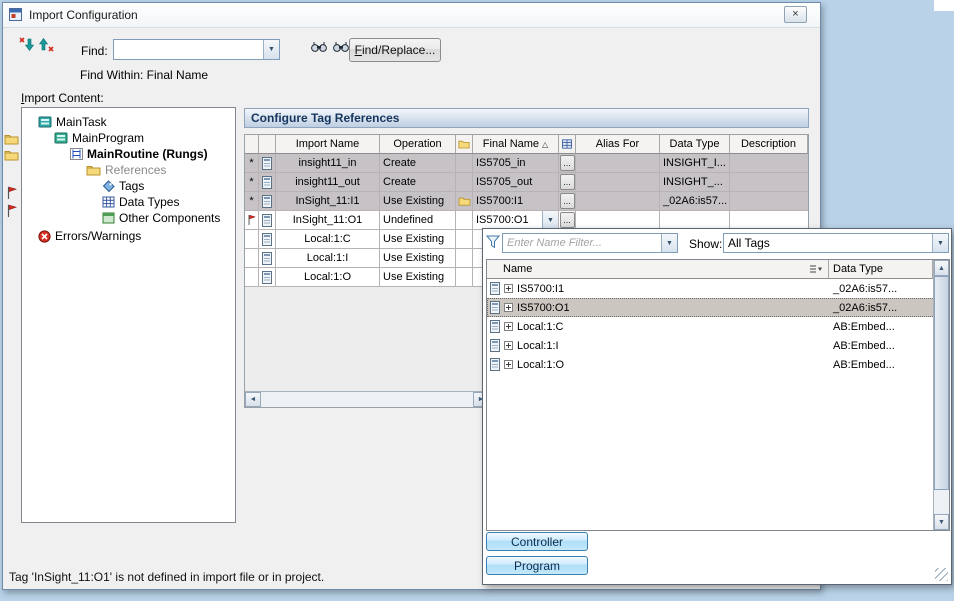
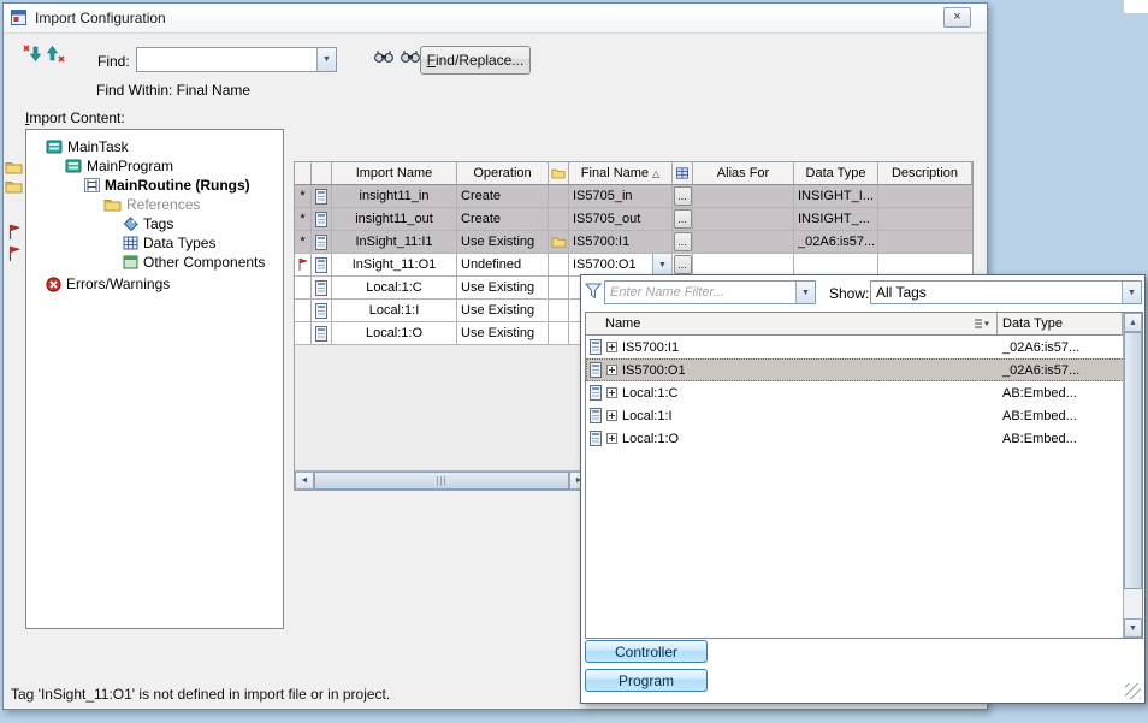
  Import Configuration
  ×
  Find:
  Find/Replace...
  Find Within: Final Name
  Import Content:
  MainTask
  MainProgram
  MainRoutine (Rungs)
  References
  Tags
  Data Types
  Other Components
  Errors/Warnings
- Configure Tag References
  Import Name
  Operation
  Final Name
  △
  Alias For
  Data Type
  Description
  *
  insight11_in
  Create
  IS5705_in
  ...
  INSIGHT_I...
  *
  insight11_out
  Create
  IS5705_out
  ...
  INSIGHT_...
  *
  InSight_11:I1
  Use Existing
  IS5700:I1
  ...
  _02A6:is57...
  InSight_11:O1
  Undefined
  IS5700:O1
  ...
  Local:1:C
  Use Existing
  Local:1:I
  Use Existing
  Local:1:O
  Use Existing
+ |||
  Tag 'InSight_11:O1' is not defined in import file or in project.
  Enter Name Filter...
  Show:
  All Tags
  Name
  Data Type
  IS5700:I1
  _02A6:is57...
  IS5700:O1
  _02A6:is57...
  Local:1:C
  AB:Embed...
  Local:1:I
  AB:Embed...
  Local:1:O
  AB:Embed...
  Controller
  Program
